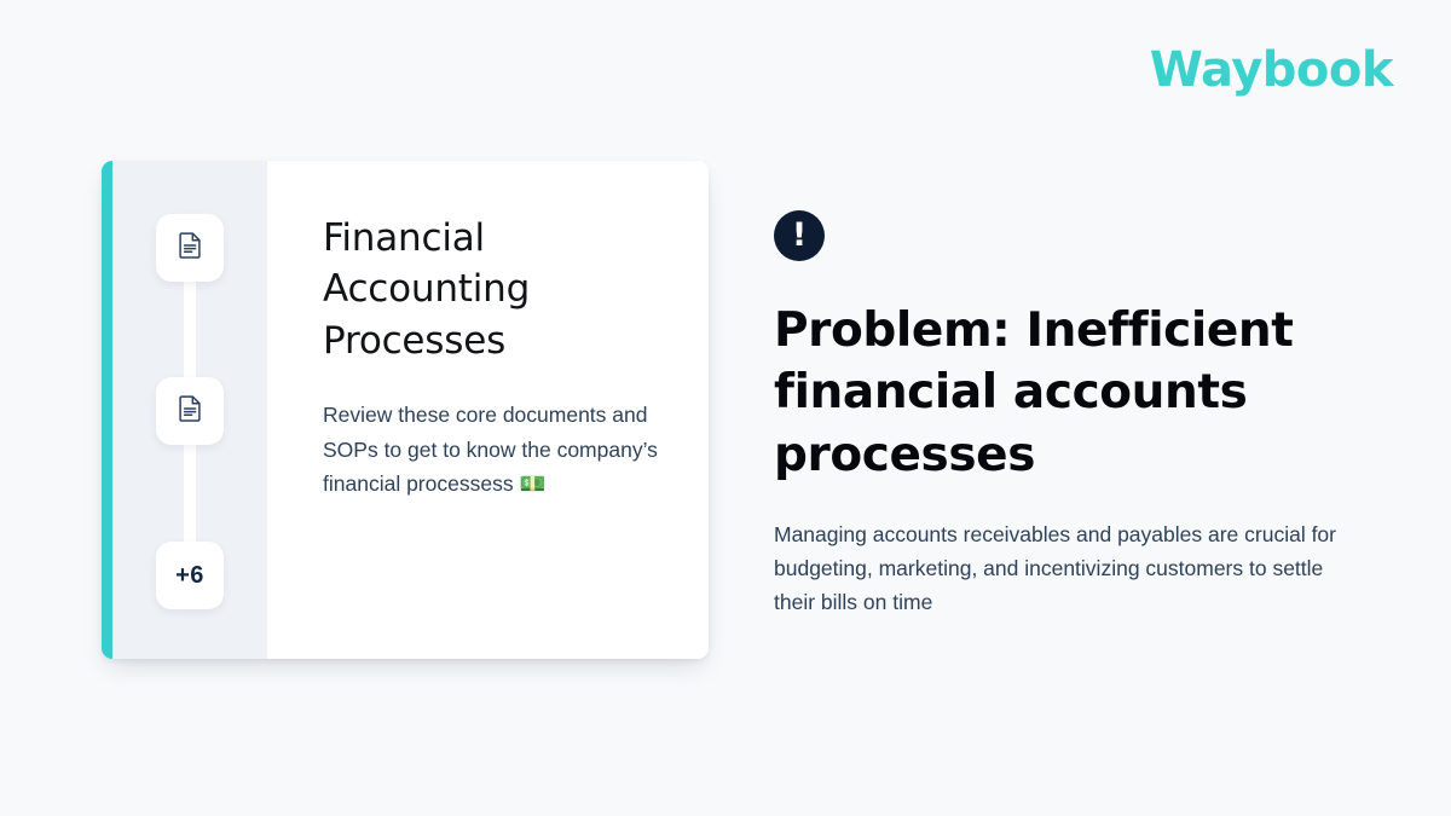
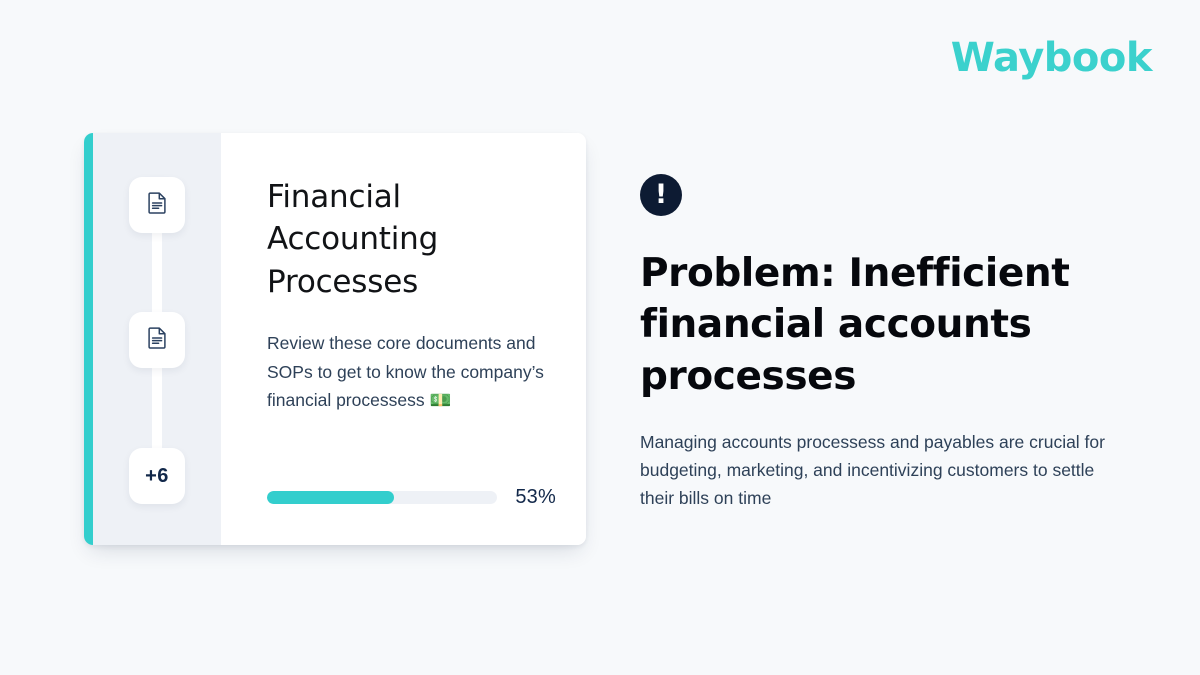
  Waybook
  +6
  Financial Accounting Processes
  Review these core documents and SOPs to get to know the company’s financial processess 💵
+ 53%
  !
  Problem: Inefficient financial accounts processes
- Managing accounts receivables and payables are crucial for budgeting, marketing, and incentivizing customers to settle their bills on time
+ Managing accounts processess and payables are crucial for budgeting, marketing, and incentivizing customers to settle their bills on time
